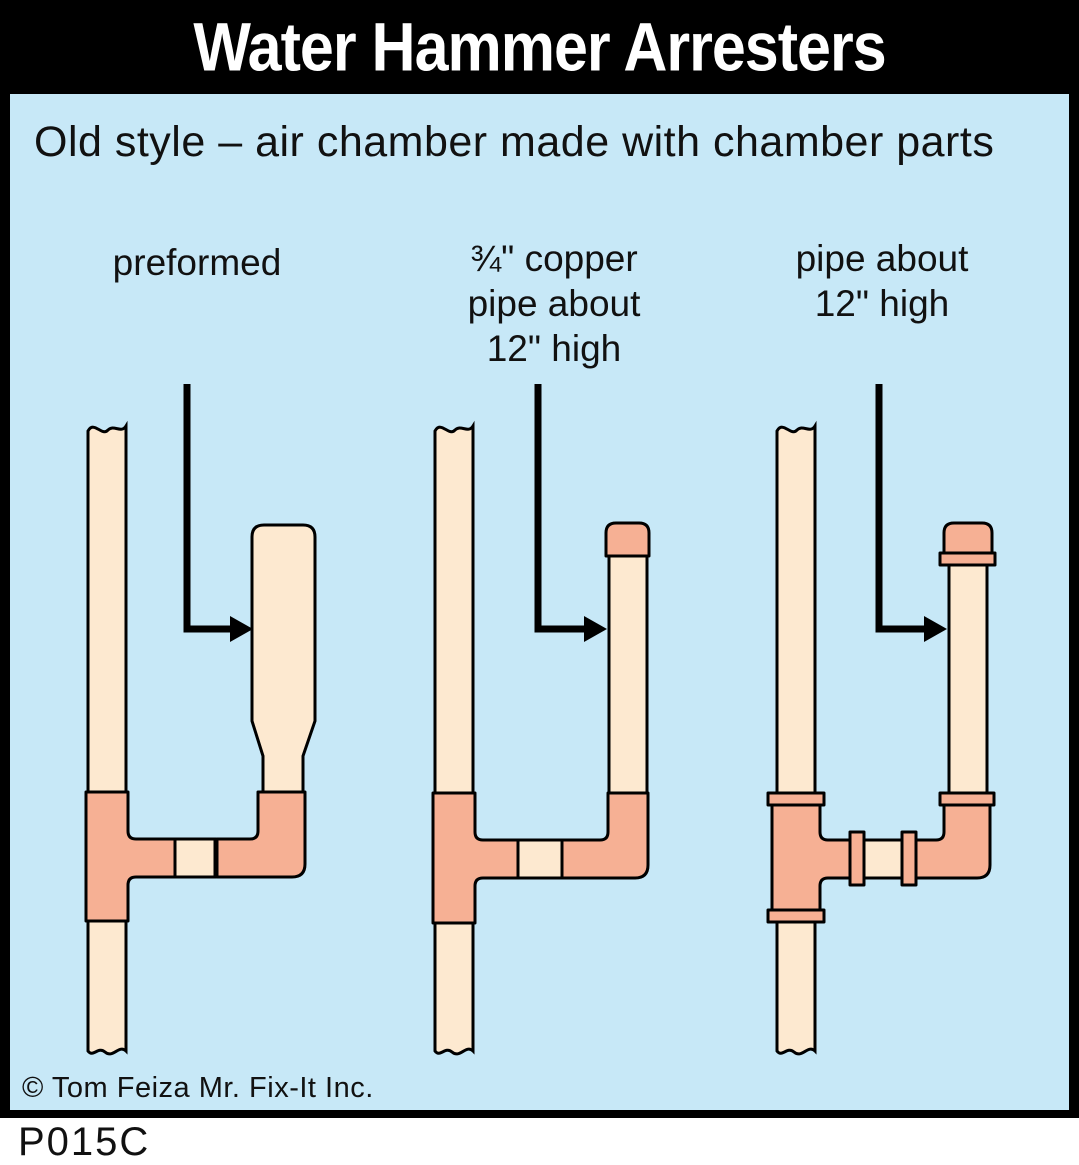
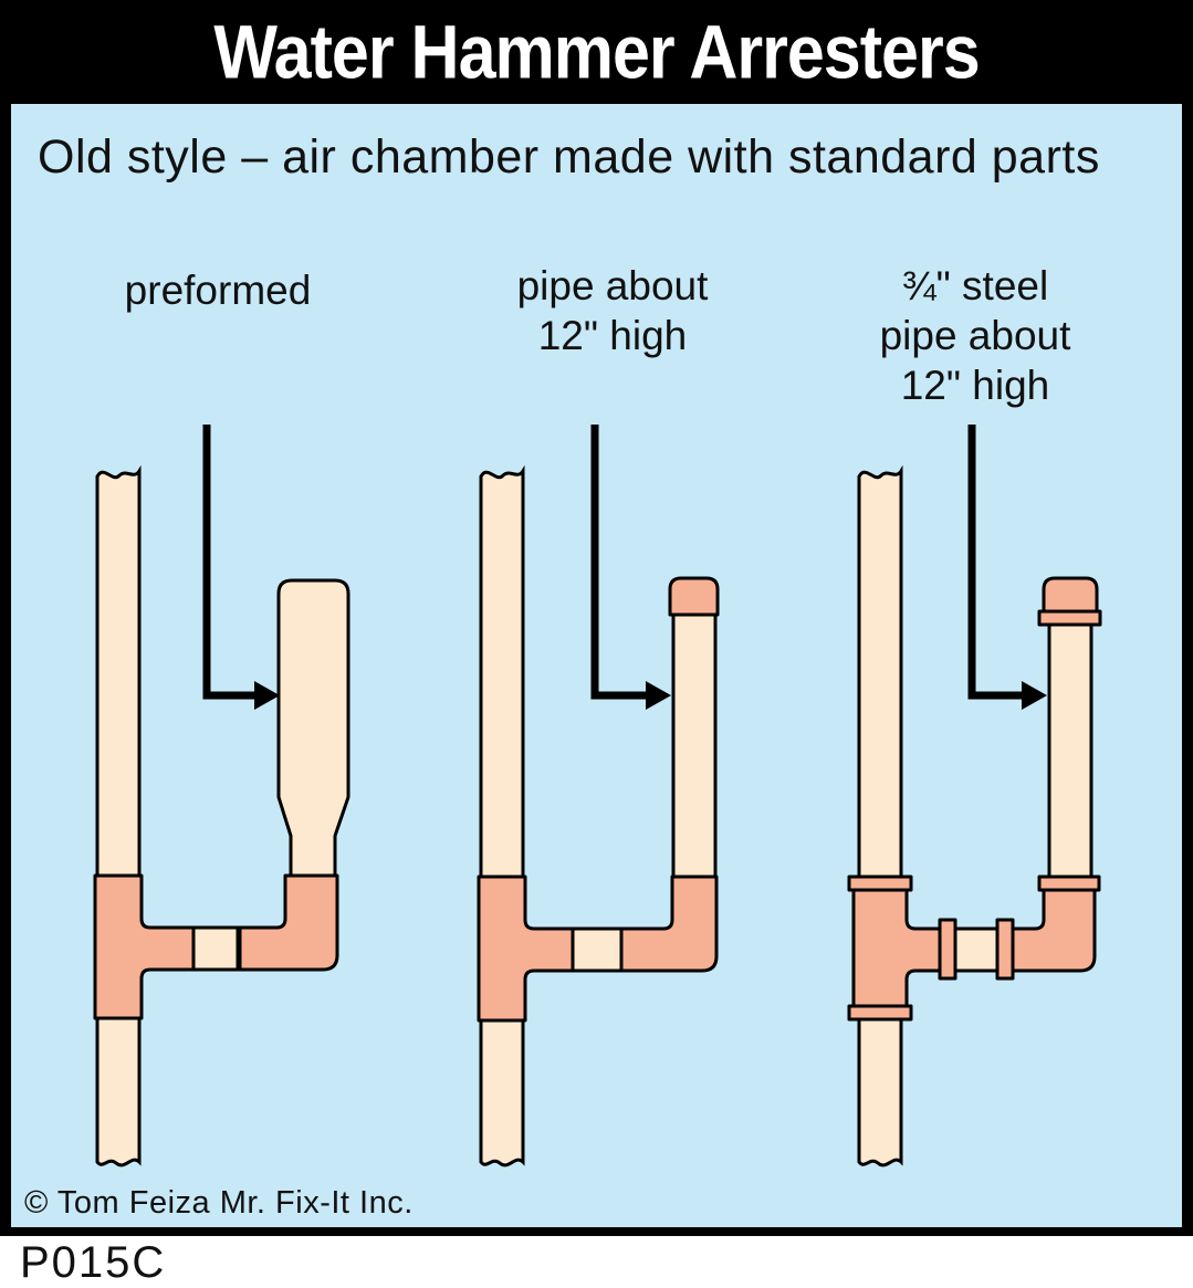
  Water Hammer Arresters
- Old style – air chamber made with chamber parts
+ Old style – air chamber made with standard parts
  preformed
- ¾" copper
  pipe about
  12" high
+ ¾" steel
  pipe about
  12" high
  © Tom Feiza Mr. Fix-It Inc.
  P015C
